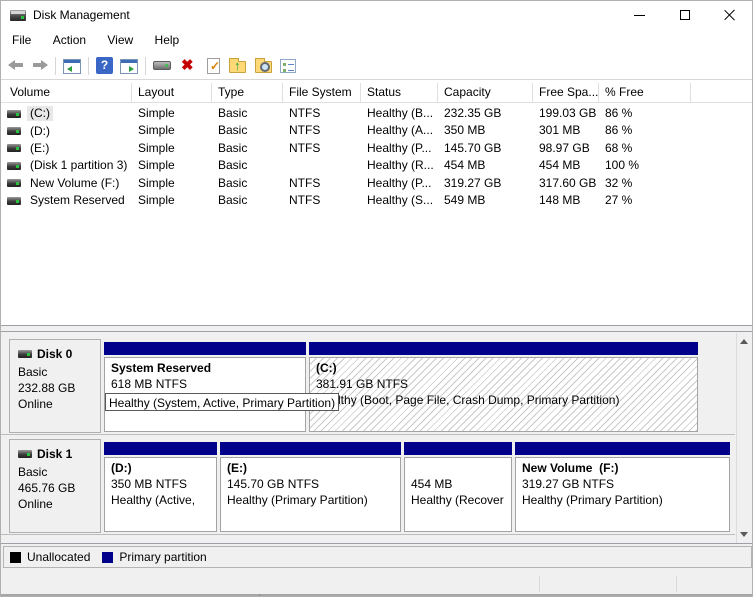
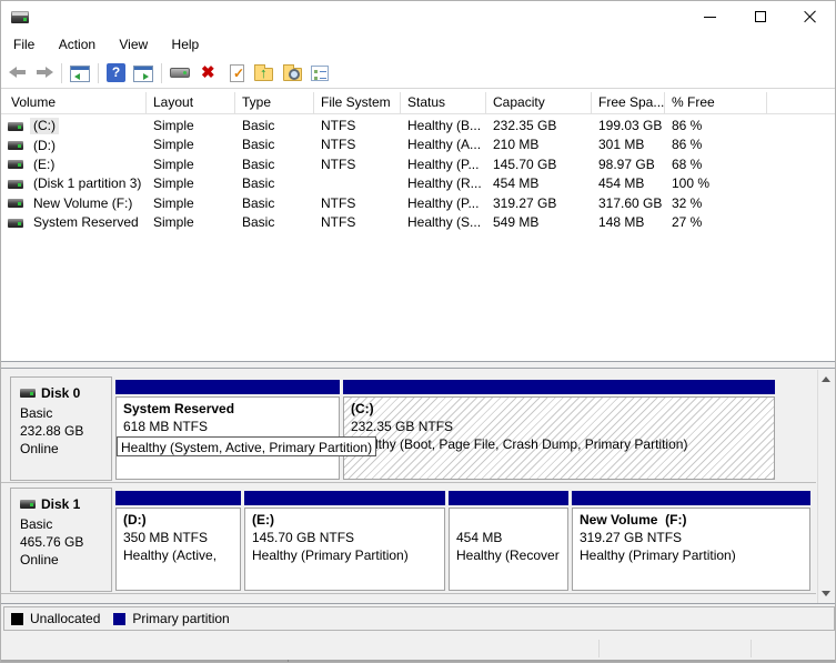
- Disk Management
  File Action View Help
  Volume
  Layout
  Type
  File System
  Status
  Capacity
  Free Spa...
  % Free
  (C:)
  Simple
  Basic
  NTFS
  Healthy (B...
  232.35 GB
  199.03 GB
  86 %
  (D:)
  Simple
  Basic
  NTFS
  Healthy (A...
- 350 MB
+ 210 MB
  301 MB
  86 %
  (E:)
  Simple
  Basic
  NTFS
  Healthy (P...
  145.70 GB
  98.97 GB
  68 %
  (Disk 1 partition 3)
  Simple
  Basic
  Healthy (R...
  454 MB
  454 MB
  100 %
  New Volume (F:)
  Simple
  Basic
  NTFS
  Healthy (P...
  319.27 GB
  317.60 GB
  32 %
  System Reserved
  Simple
  Basic
  NTFS
  Healthy (S...
  549 MB
  148 MB
  27 %
  Disk 0
  Basic
  232.88 GB
  Online
  System Reserved
  618 MB NTFS
  (C:)
- 381.91 GB NTFS
+ 232.35 GB NTFS
  lthy (Boot, Page File, Crash Dump, Primary Partition)
  Healthy (System, Active, Primary Partition)
  Disk 1
  Basic
  465.76 GB
  Online
  (D:)
  350 MB NTFS
  Healthy (Active,
  (E:)
  145.70 GB NTFS
  Healthy (Primary Partition)
  454 MB
  Healthy (Recover
  New Volume (F:)
  319.27 GB NTFS
  Healthy (Primary Partition)
  Unallocated
  Primary partition
